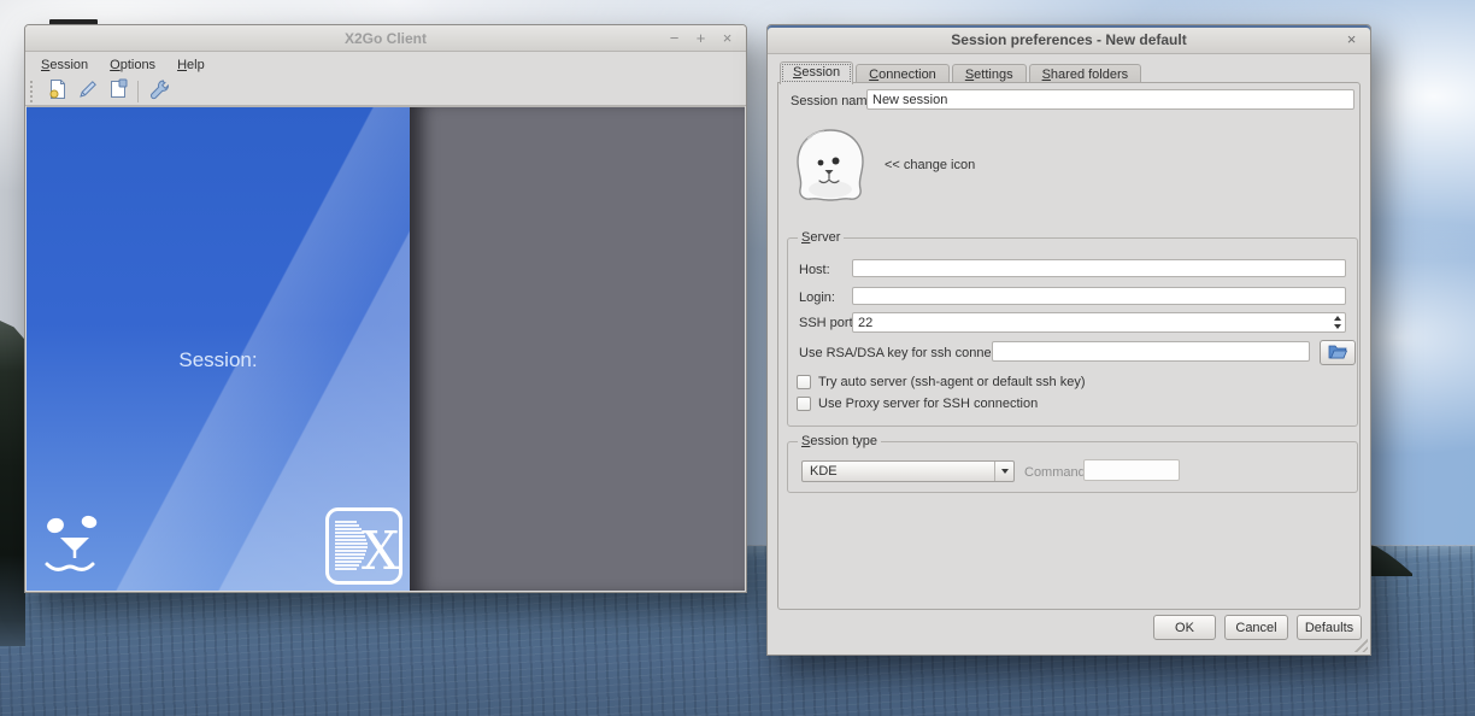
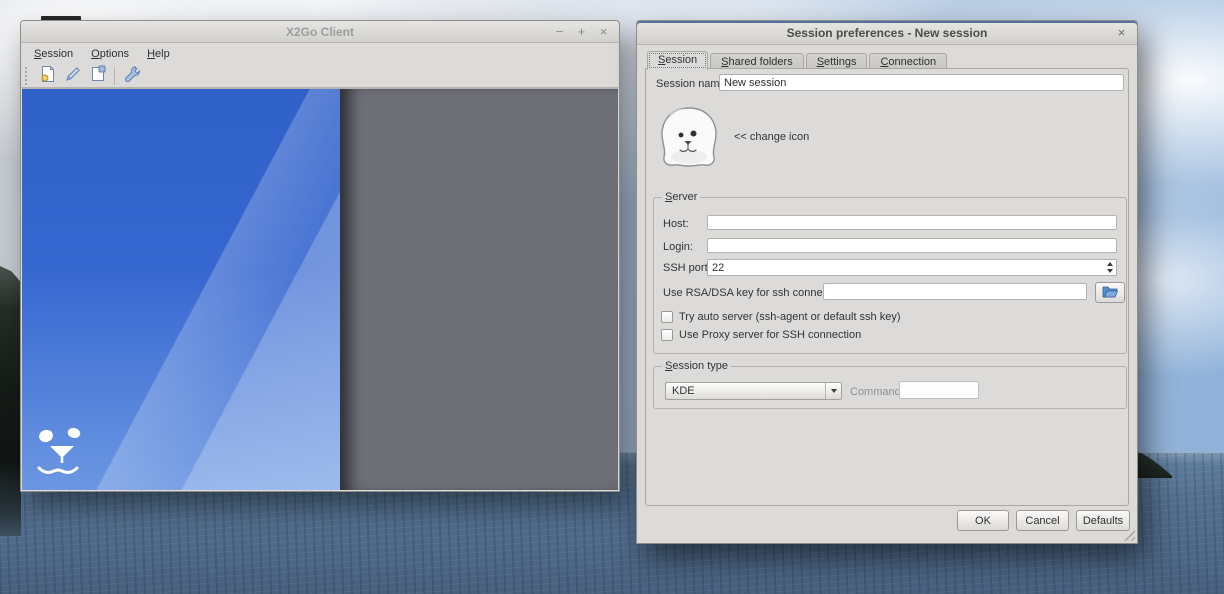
  X2Go Client
  −
  +
  ×
  Session
  Options
  Help
- Session:
- X
- Session preferences - New default
+ Session preferences - New session
  ×
  Session
- Connection
+ Shared folders
  Settings
- Shared folders
+ Connection
  Session nam
  New session
  << change icon
  Server
  Host:
  Login:
  SSH por
  22
  Use RSA/DSA key for ssh conne
  Try auto server (ssh-agent or default ssh key)
  Use Proxy server for SSH connection
  Session type
  KDE
  Command
  OK
  Cancel
  Defaults
